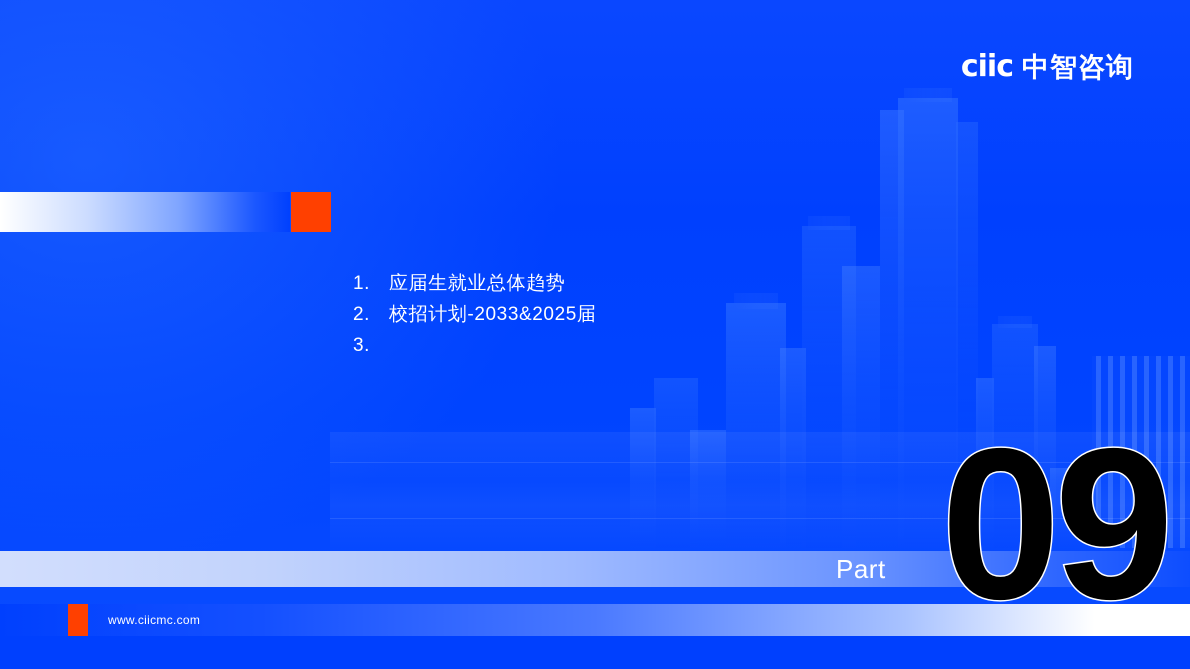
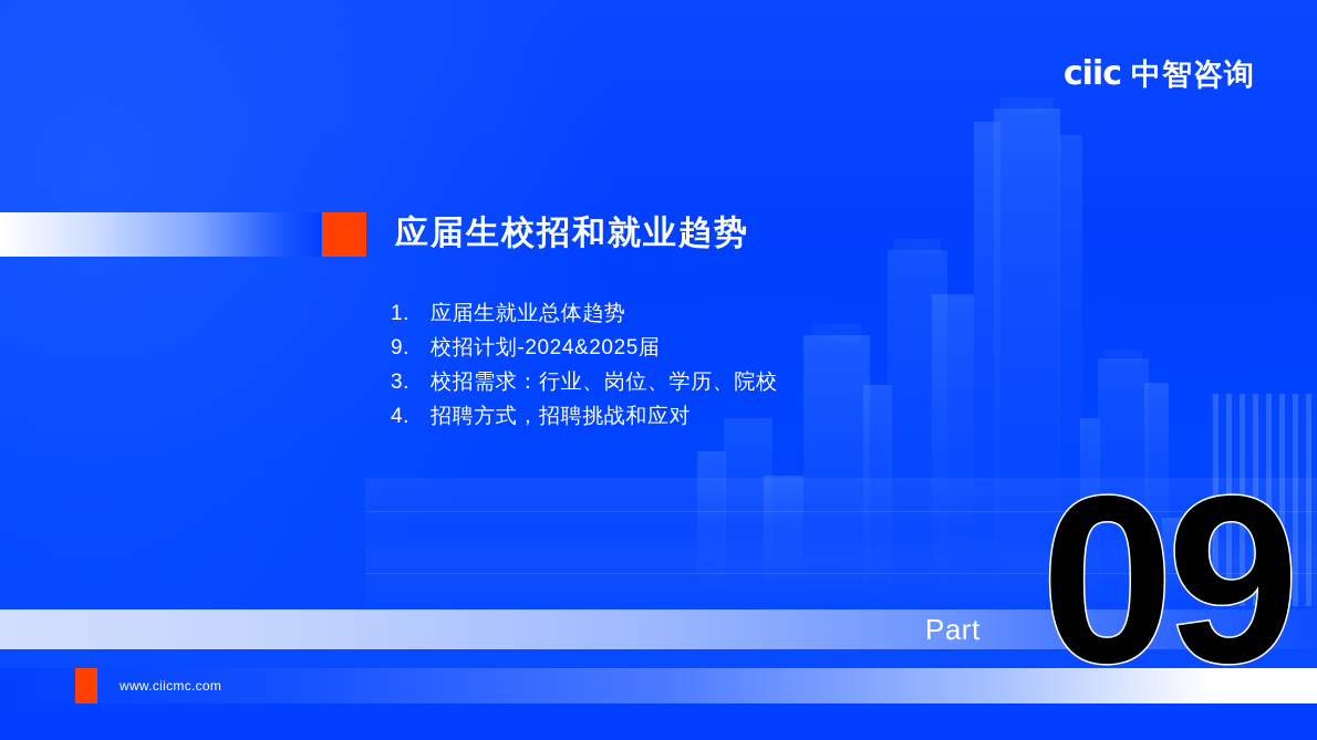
  ciic
  中智咨询
+ 应届生校招和就业趋势
  1.
  应届生就业总体趋势
- 2.
+ 9.
- 校招计划-2033&2025届
+ 校招计划-2024&2025届
  3.
+ 校招需求：行业、岗位、学历、院校
+ 4.
+ 招聘方式，招聘挑战和应对
  09
  Part
  www.ciicmc.com
